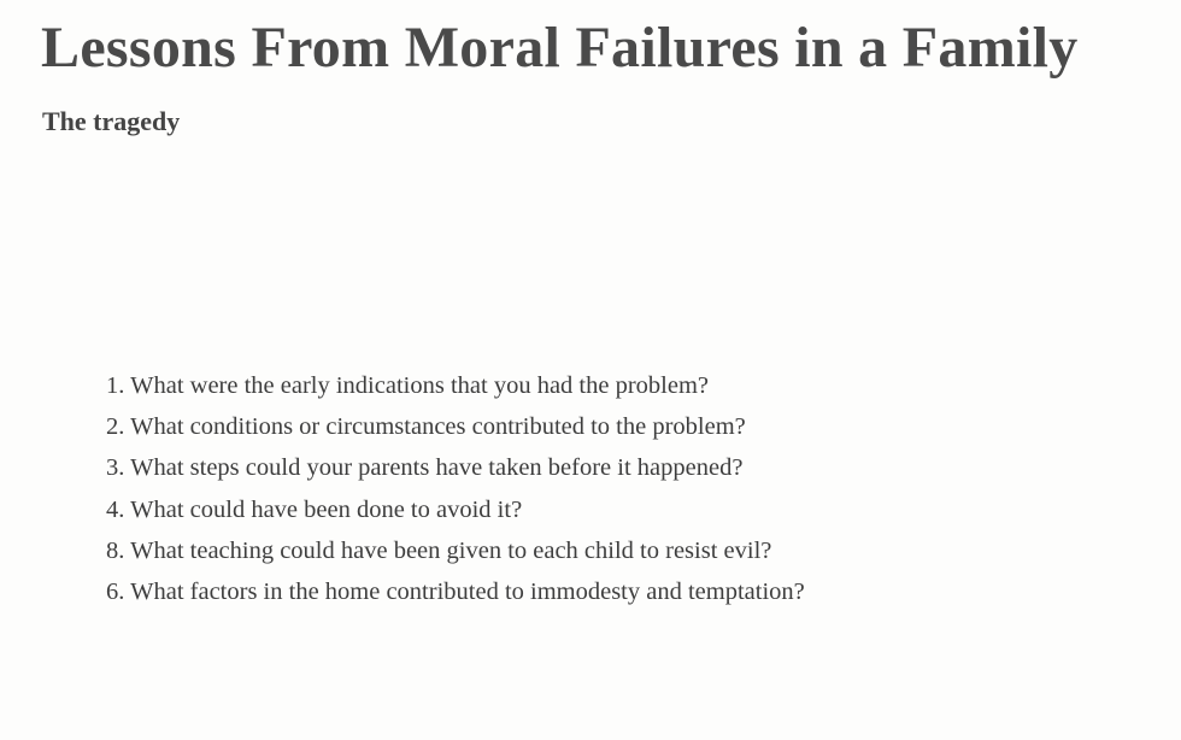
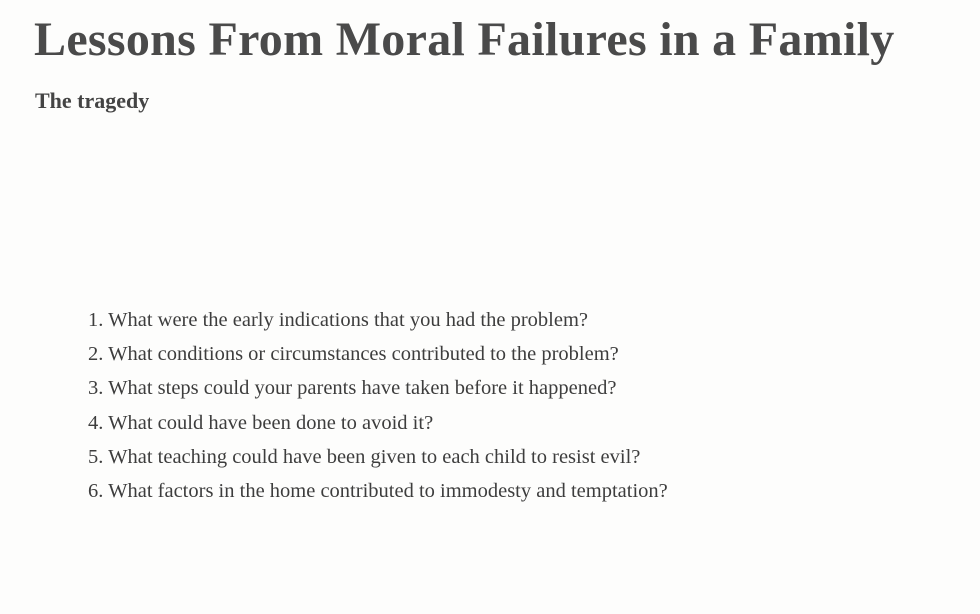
  Lessons From Moral Failures in a Family
  The tragedy
  1. What were the early indications that you had the problem?
  2. What conditions or circumstances contributed to the problem?
  3. What steps could your parents have taken before it happened?
  4. What could have been done to avoid it?
- 8. What teaching could have been given to each child to resist evil?
+ 5. What teaching could have been given to each child to resist evil?
  6. What factors in the home contributed to immodesty and temptation?
